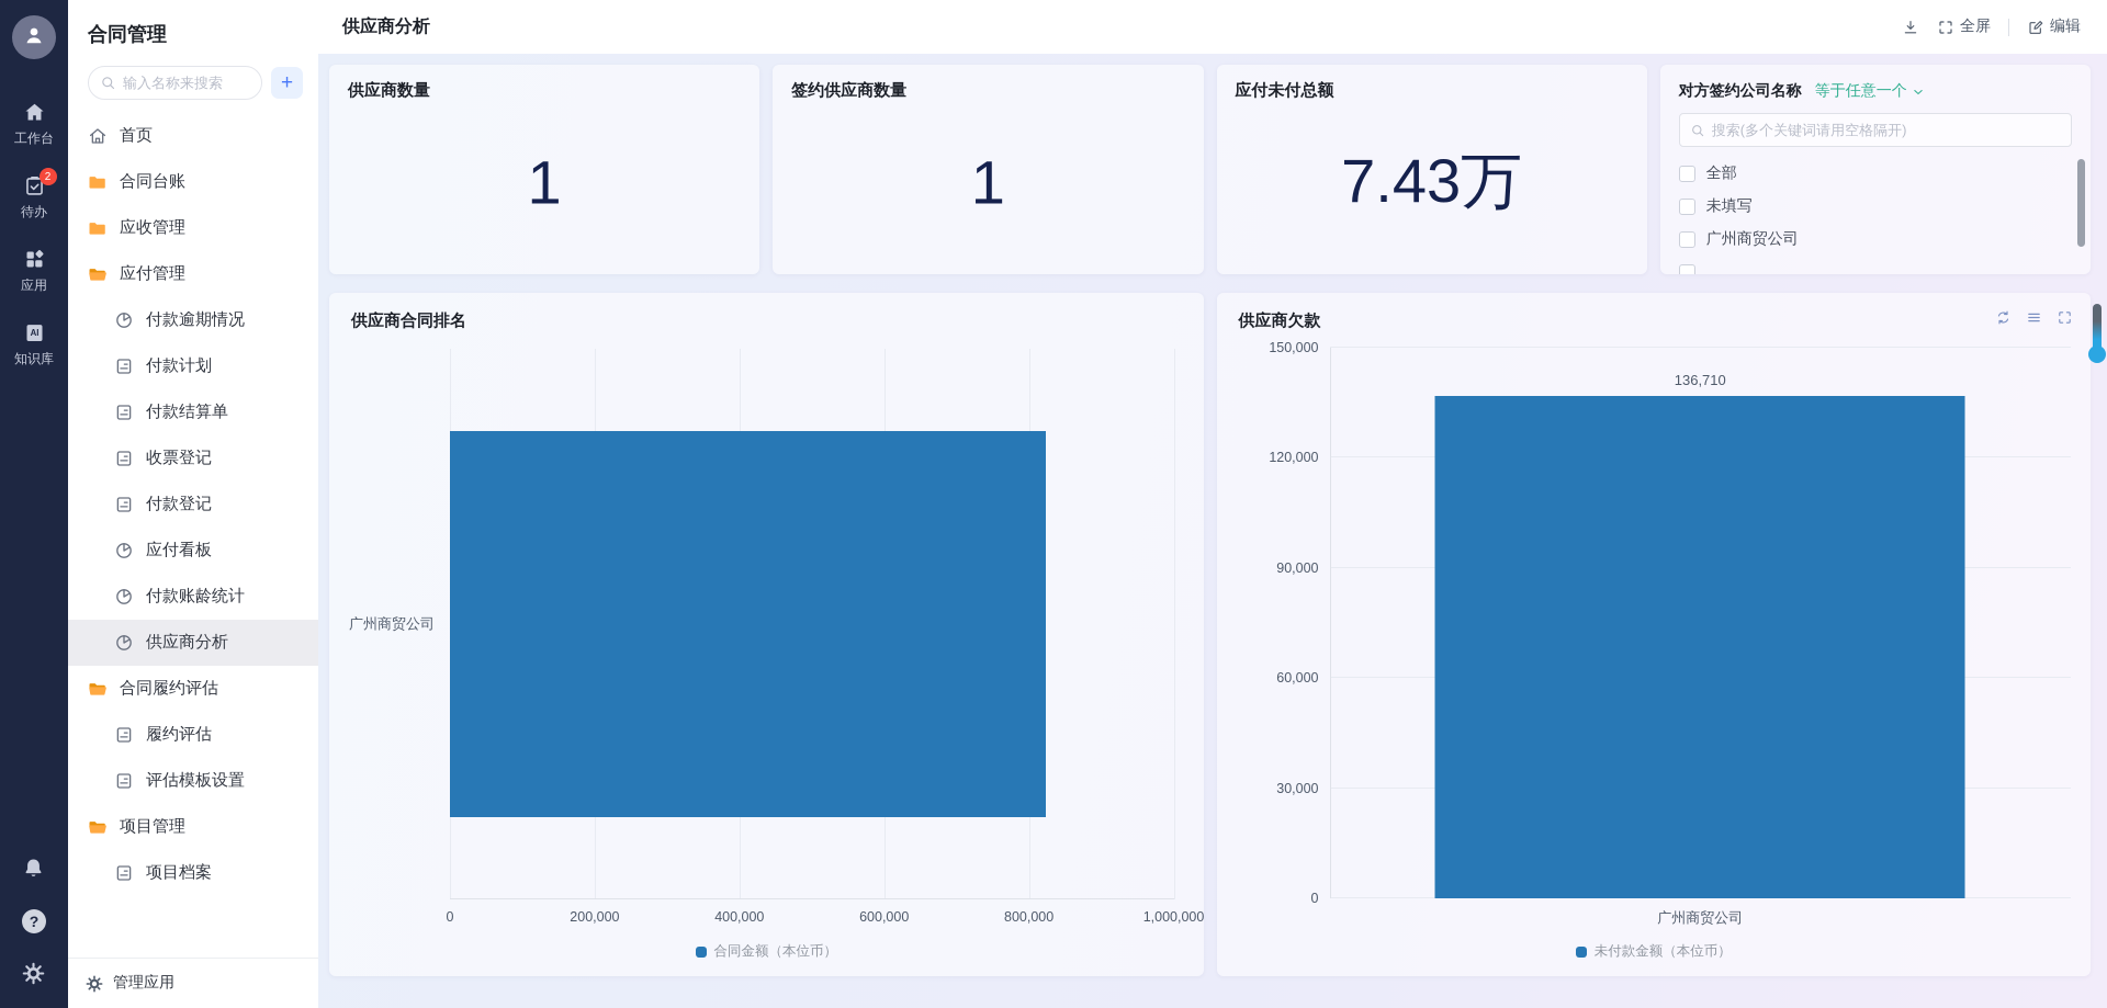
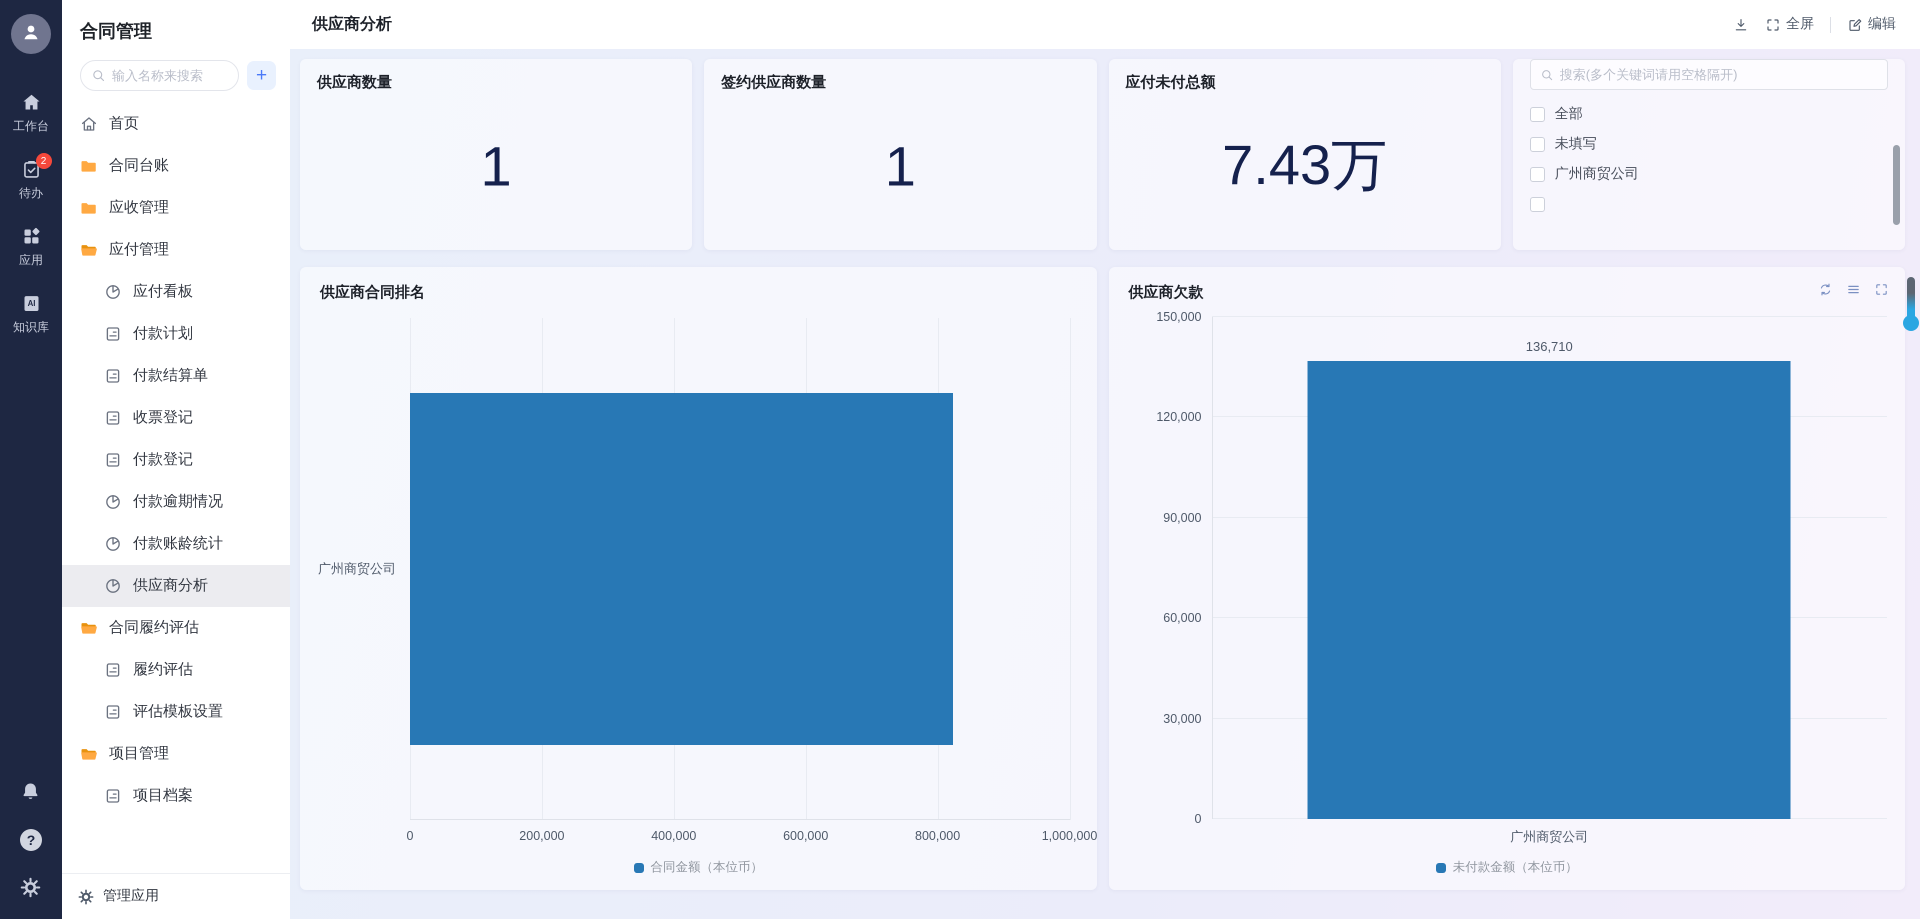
  工作台
  2
  待办
  应用
  AI
  知识库
  ?
  合同管理
  输入名称来搜索
  +
  首页
  合同台账
  应收管理
  应付管理
- 付款逾期情况
+ 应付看板
  付款计划
  付款结算单
  收票登记
  付款登记
- 应付看板
+ 付款逾期情况
  付款账龄统计
  供应商分析
  合同履约评估
  履约评估
  评估模板设置
  项目管理
  项目档案
  管理应用
  供应商分析
  全屏
  编辑
  供应商数量
  1
  签约供应商数量
  1
  应付未付总额
  7.43万
- 对方签约公司名称
- 等于任意一个
  搜索(多个关键词请用空格隔开)
  全部
  未填写
  广州商贸公司
  供应商合同排名
  0
  200,000
  400,000
  600,000
  800,000
  1,000,000
  广州商贸公司
  合同金额（本位币）
  供应商欠款
  0
  30,000
  60,000
  90,000
  120,000
  150,000
  136,710
  广州商贸公司
  未付款金额（本位币）
